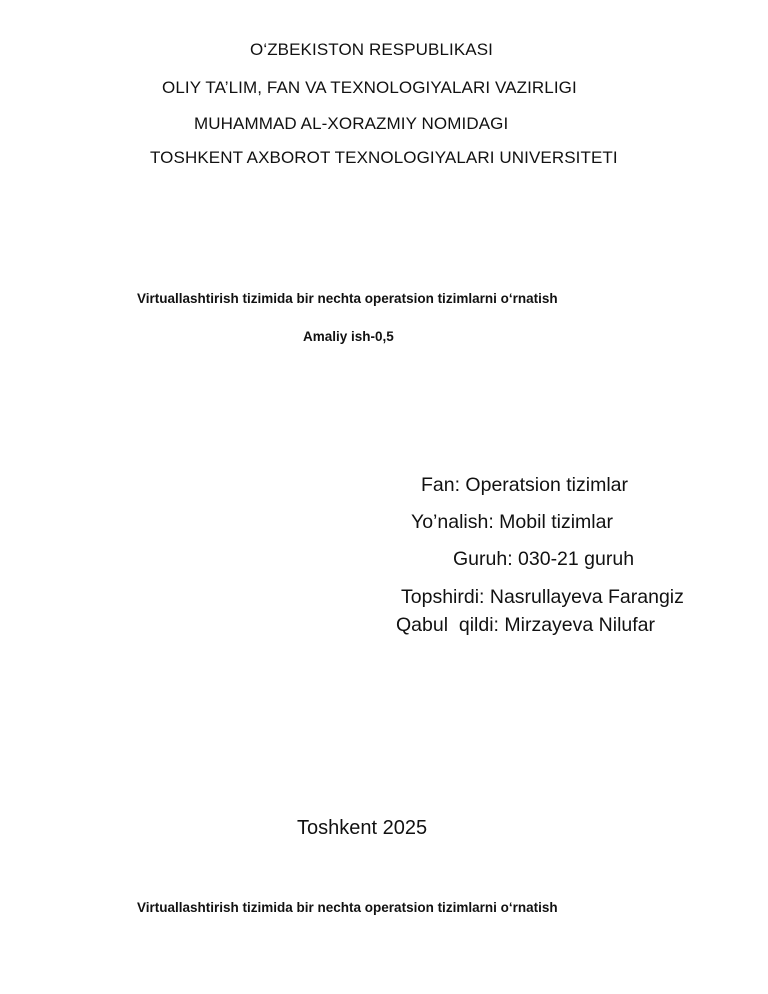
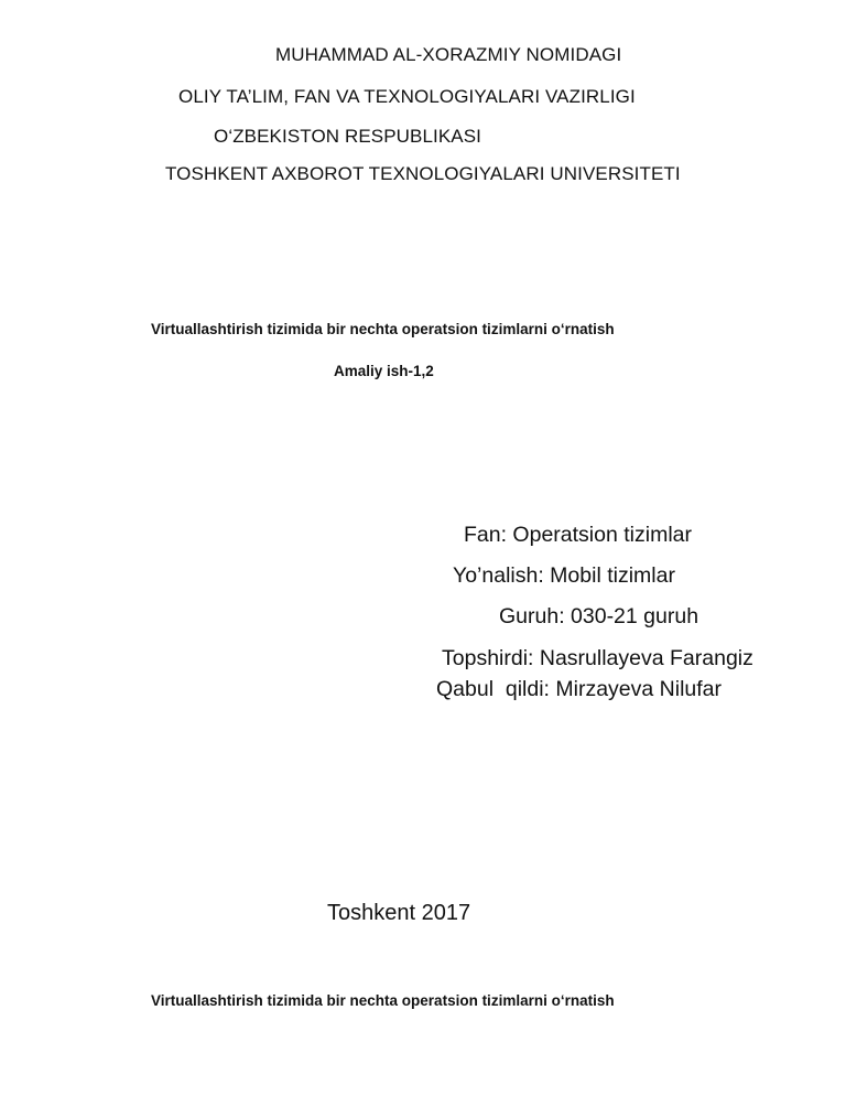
- O‘ZBEKISTON RESPUBLIKASI
+ MUHAMMAD AL-XORAZMIY NOMIDAGI
  OLIY TA’LIM, FAN VA TEXNOLOGIYALARI VAZIRLIGI
- MUHAMMAD AL-XORAZMIY NOMIDAGI
+ O‘ZBEKISTON RESPUBLIKASI
  TOSHKENT AXBOROT TEXNOLOGIYALARI UNIVERSITETI
  Virtuallashtirish tizimida bir nechta operatsion tizimlarni o‘rnatish
- Amaliy ish-0,5
+ Amaliy ish-1,2
  Fan: Operatsion tizimlar
  Yo’nalish: Mobil tizimlar
  Guruh: 030-21 guruh
  Topshirdi: Nasrullayeva Farangiz
  Qabul qildi: Mirzayeva Nilufar
- Toshkent 2025
+ Toshkent 2017
  Virtuallashtirish tizimida bir nechta operatsion tizimlarni o‘rnatish
